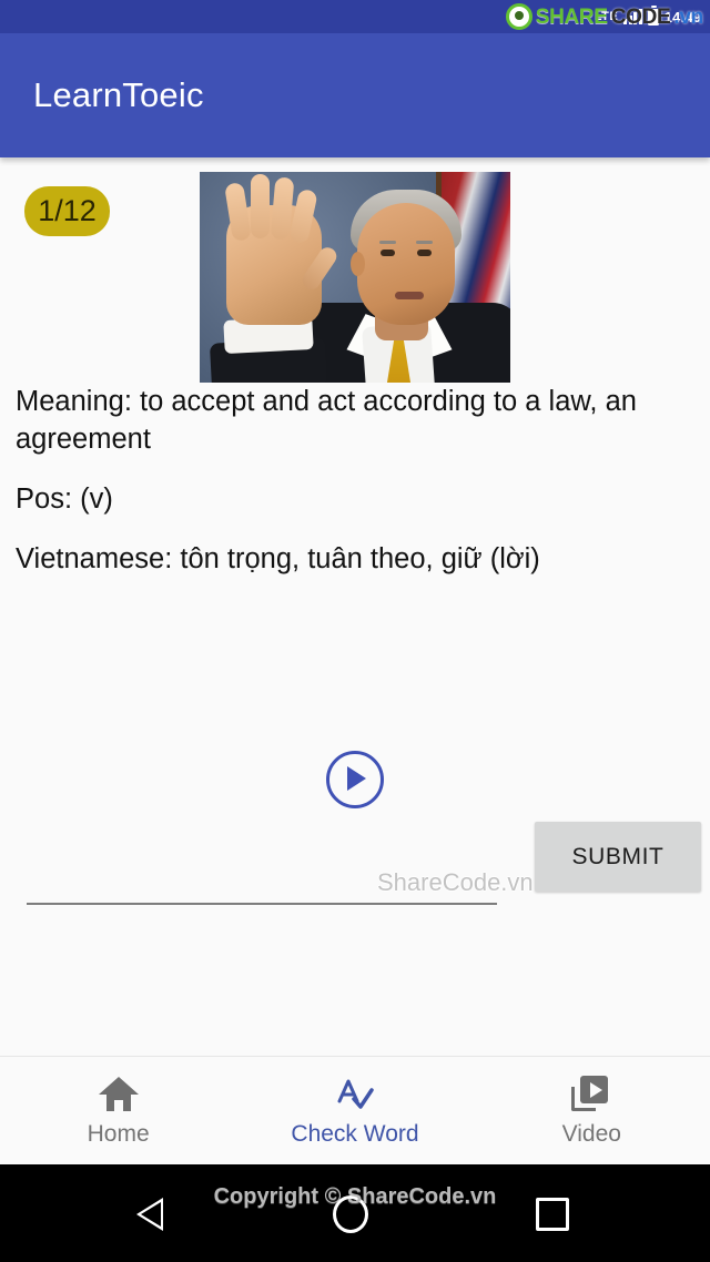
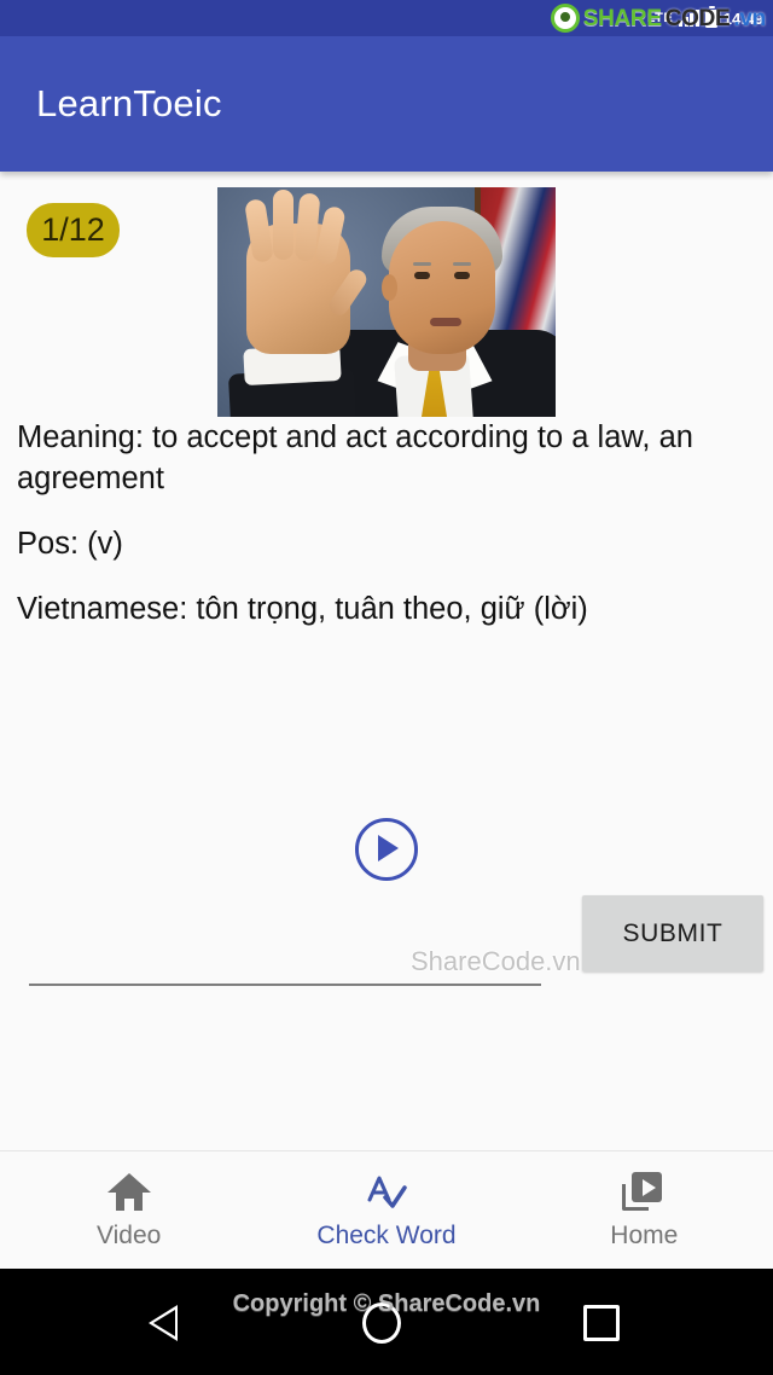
  LTE
  14:49
  SHARE
  CODE
  .vn
  LearnToeic
  1/12
  Meaning: to accept and act according to a law, an agreement
  Pos: (v)
  Vietnamese: tôn trọng, tuân theo, giữ (lời)
  SUBMIT
  ShareCode.vn
- Home
+ Video
  Check Word
- Video
+ Home
  Copyright © ShareCode.vn
